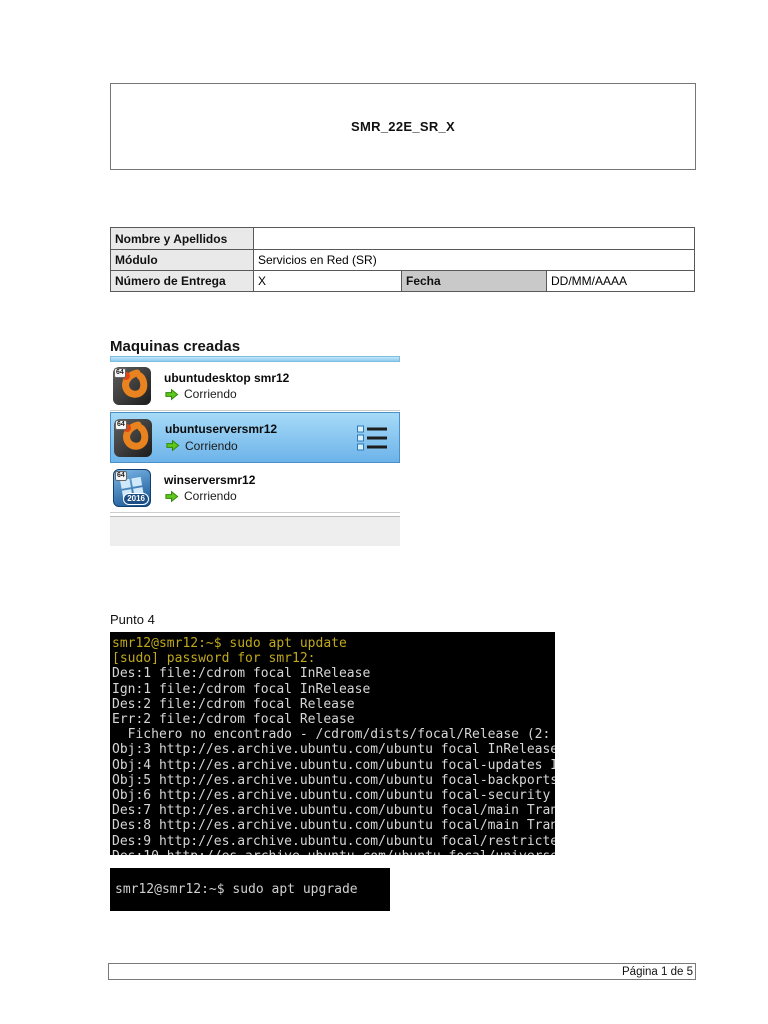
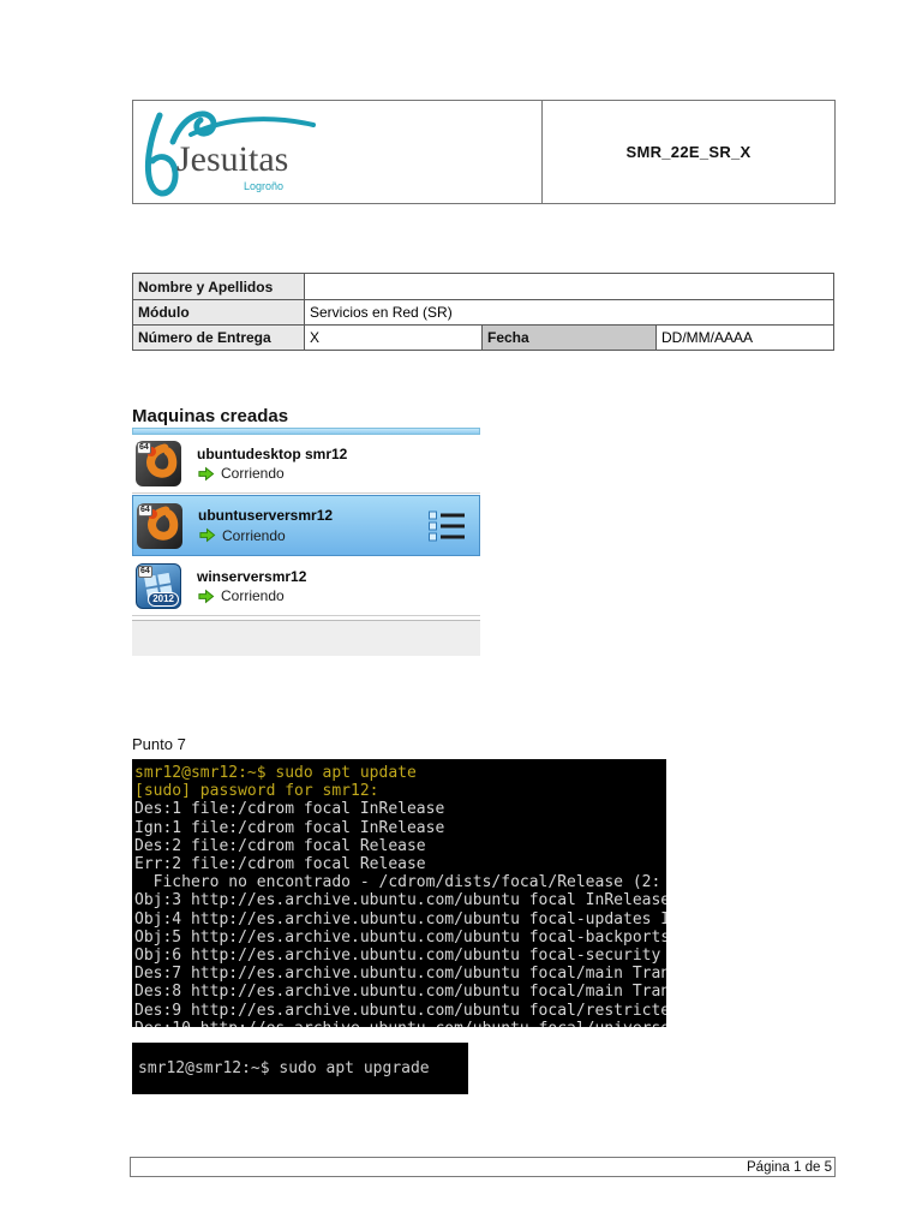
+ Jesuitas
+ Logroño
  SMR_22E_SR_X
  Nombre y Apellidos
  Módulo
  Servicios en Red (SR)
  Número de Entrega
  X
  Fecha
  DD/MM/AAAA
  Maquinas creadas
  ubuntudesktop smr12
  Corriendo
  ubuntuserversmr12
  Corriendo
- 2016
+ 2012
  winserversmr12
  Corriendo
- Punto 4
+ Punto 7
  smr12@smr12:~$ sudo apt update
  [sudo] password for smr12:
  Des:1 file:/cdrom focal InRelease
  Ign:1 file:/cdrom focal InRelease
  Des:2 file:/cdrom focal Release
  Err:2 file:/cdrom focal Release
  Fichero no encontrado - /cdrom/dists/focal/Release (2:
  Obj:3 http://es.archive.ubuntu.com/ubuntu focal InRelease
  Obj:4 http://es.archive.ubuntu.com/ubuntu focal-updates I
  Obj:5 http://es.archive.ubuntu.com/ubuntu focal-backports
  Obj:6 http://es.archive.ubuntu.com/ubuntu focal-security
  Des:7 http://es.archive.ubuntu.com/ubuntu focal/main Tran
  Des:8 http://es.archive.ubuntu.com/ubuntu focal/main Tran
  Des:9 http://es.archive.ubuntu.com/ubuntu focal/restricte
  smr12@smr12:~$ sudo apt upgrade
  Página 1 de 5
